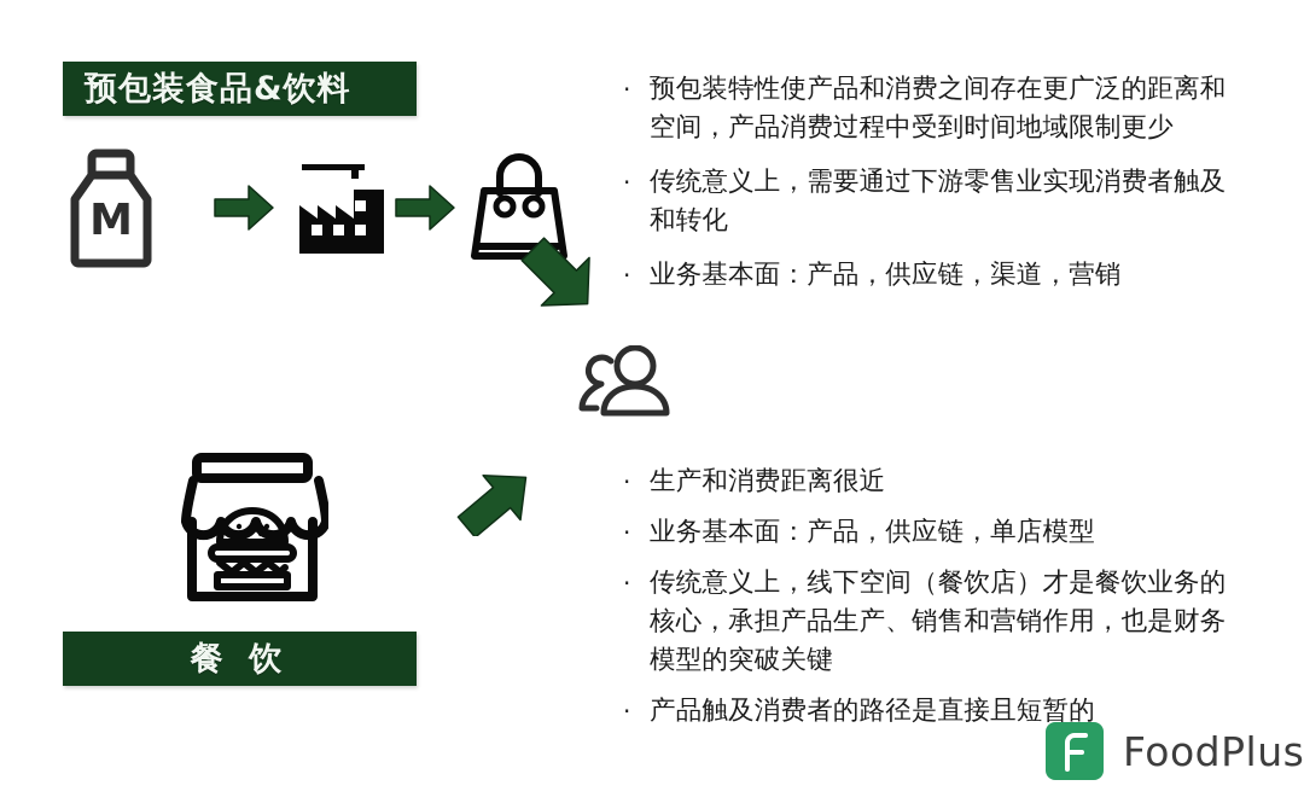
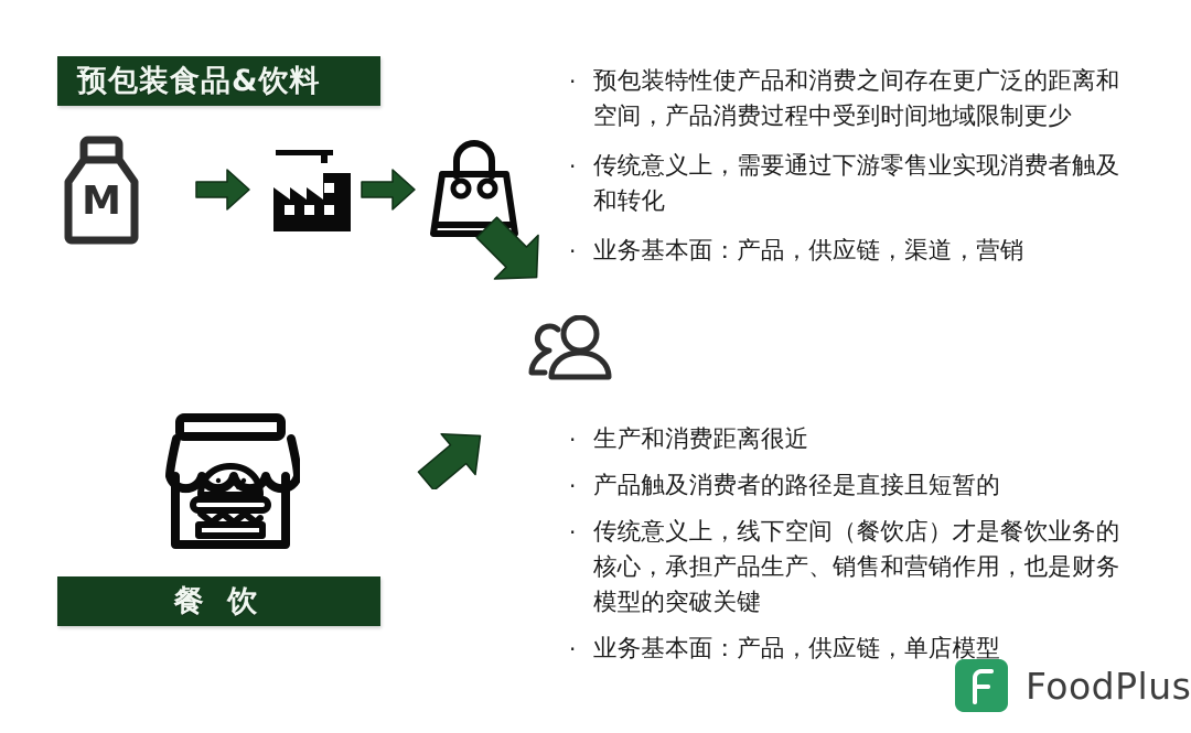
  预包装食品&饮料
  M
  ·
  预包装特性使产品和消费之间存在更广泛的距离和空间，产品消费过程中受到时间地域限制更少
  ·
  传统意义上，需要通过下游零售业实现消费者触及和转化
  ·
  业务基本面：产品，供应链，渠道，营销
  餐 饮
  ·
  生产和消费距离很近
  ·
- 业务基本面：产品，供应链，单店模型
+ 产品触及消费者的路径是直接且短暂的
  ·
  传统意义上，线下空间（餐饮店）才是餐饮业务的核心，承担产品生产、销售和营销作用，也是财务模型的突破关键
  ·
- 产品触及消费者的路径是直接且短暂的
+ 业务基本面：产品，供应链，单店模型
  FoodPlus
